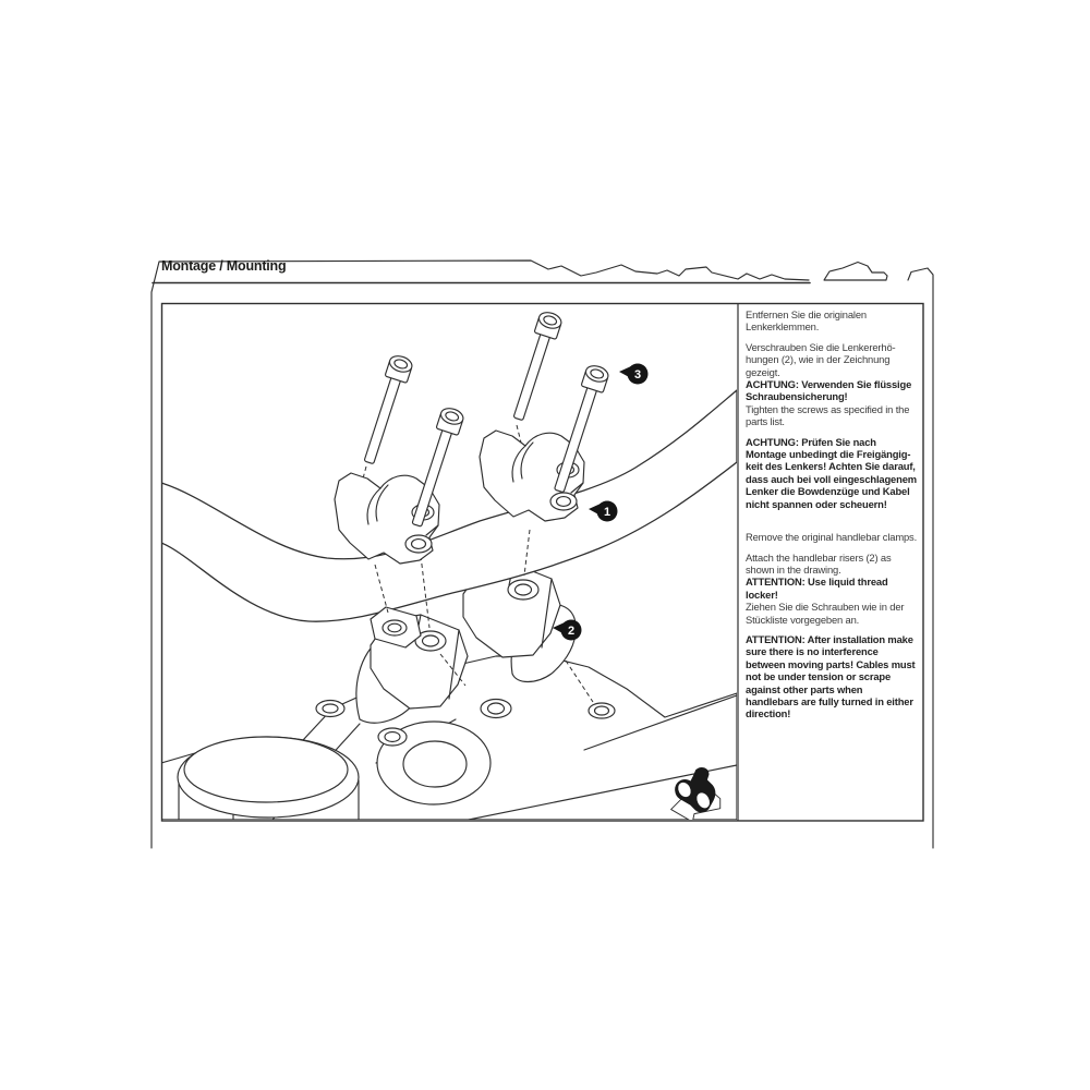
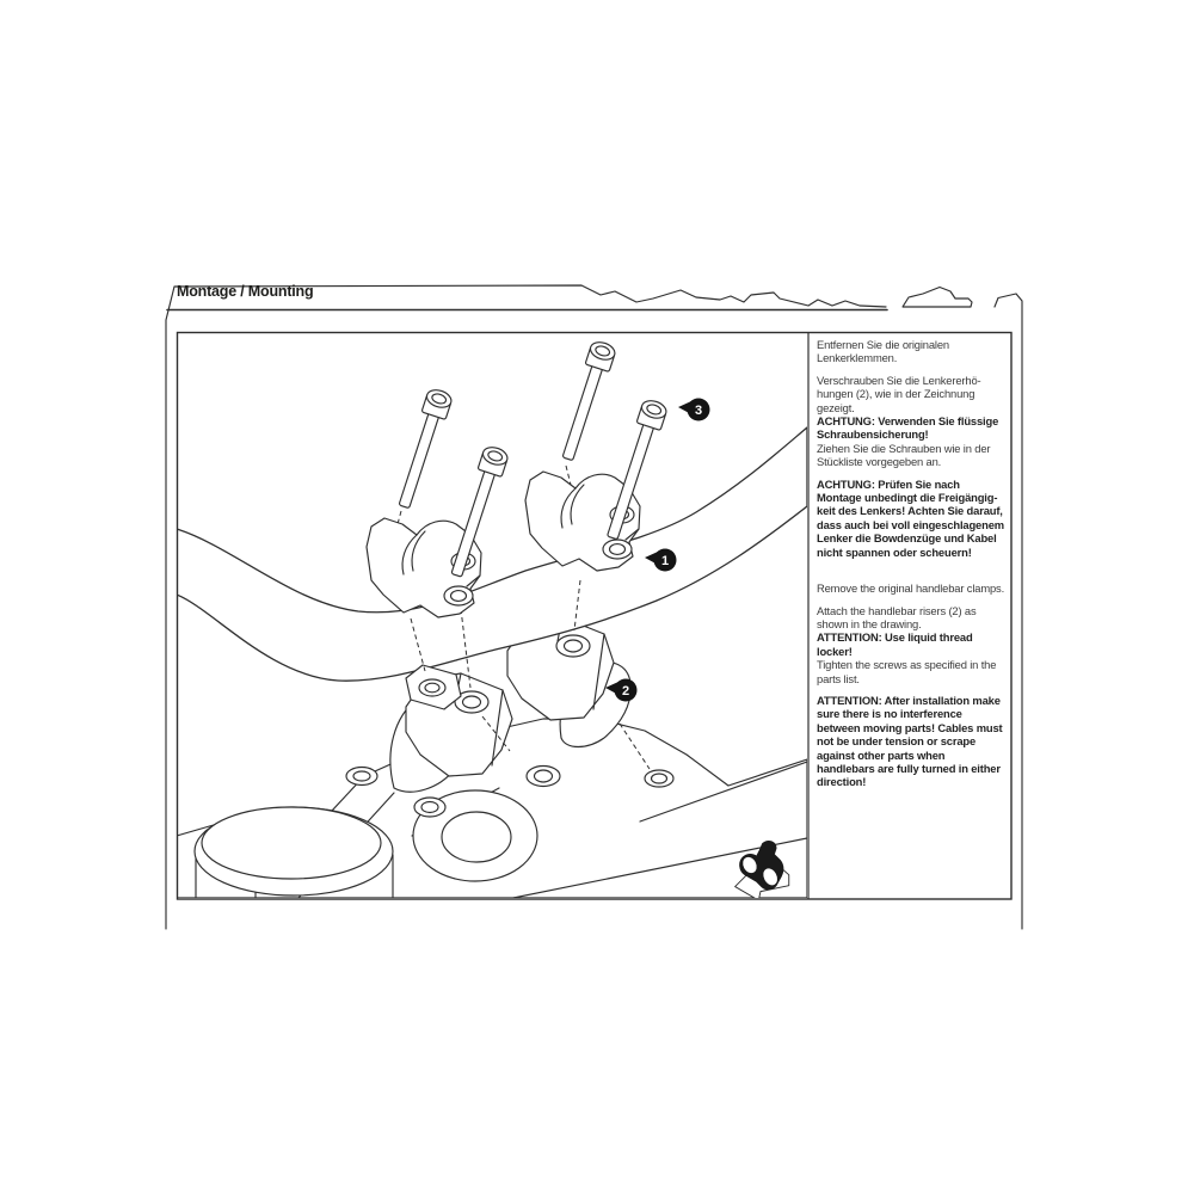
  1
  2
  3
  Montage / Mounting
  Entfernen Sie die originalen Lenkerklemmen.
  Verschrauben Sie die Lenkererhö­hungen (2), wie in der Zeichnung gezeigt.
  ACHTUNG: Verwenden Sie flüssige Schraubensicherung!
- Tighten the screws as specified in the parts list.
+ Ziehen Sie die Schrauben wie in der Stückliste vorgegeben an.
  ACHTUNG: Prüfen Sie nach Montage unbedingt die Freigängig­keit des Lenkers! Achten Sie darauf, dass auch bei voll eingeschlagenem Lenker die Bowdenzüge und Kabel nicht spannen oder scheuern!
  Remove the original handlebar clamps.
  Attach the handlebar risers (2) as shown in the drawing.
  ATTENTION: Use liquid thread locker!
- Ziehen Sie die Schrauben wie in der Stückliste vorgegeben an.
+ Tighten the screws as specified in the parts list.
  ATTENTION: After installation make sure there is no interference between moving parts! Cables must not be under tension or scrape against other parts when handlebars are fully turned in either direction!
